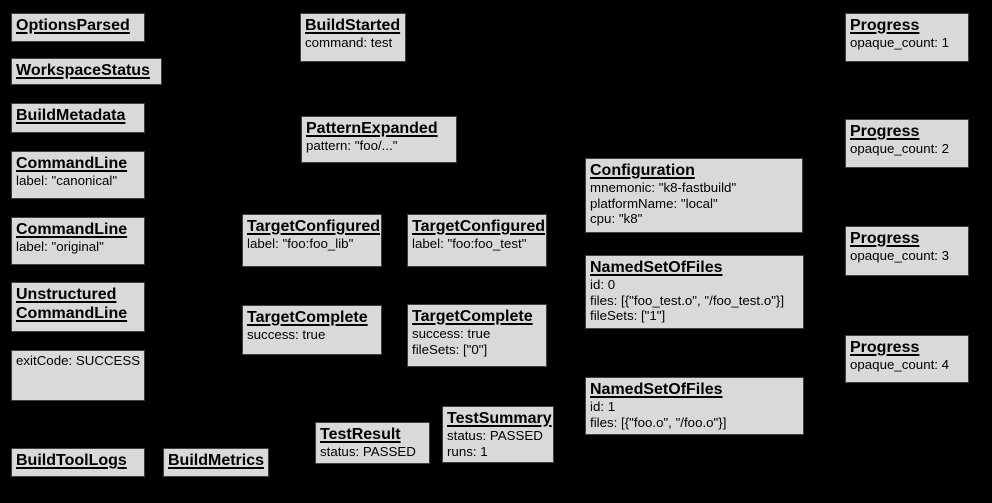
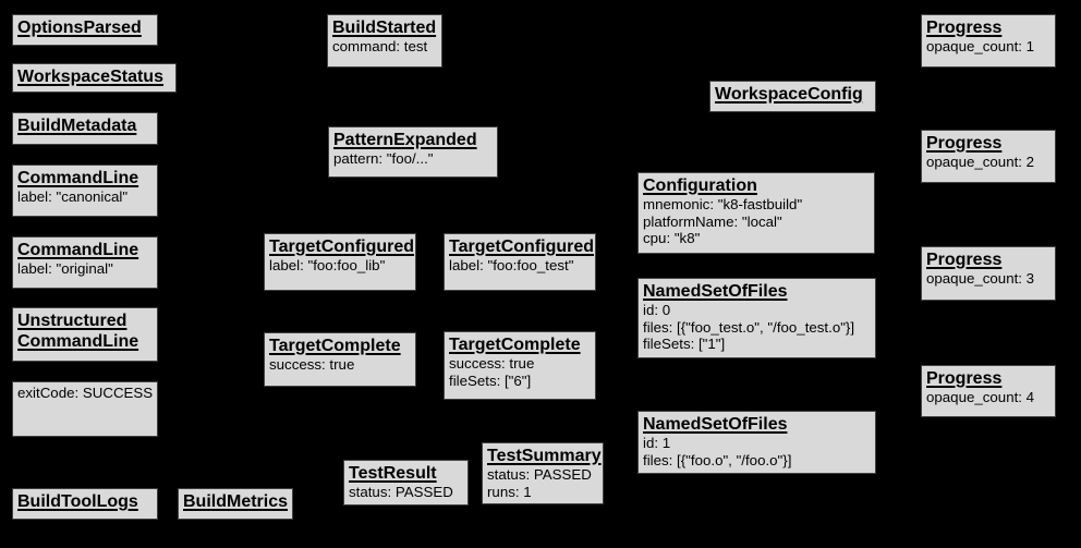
  OptionsParsed
  WorkspaceStatus
  BuildMetadata
  CommandLine
  label: "canonical"
  CommandLine
  label: "original"
  Unstructured
  CommandLine
  exitCode: SUCCESS
  BuildToolLogs
  BuildMetrics
  BuildStarted
  command: test
  PatternExpanded
  pattern: "foo/..."
  TargetConfigured
  label: "foo:foo_lib"
  TargetConfigured
  label: "foo:foo_test"
  TargetComplete
  success: true
  TargetComplete
  success: true
- fileSets: ["0"]
+ fileSets: ["6"]
  TestResult
  status: PASSED
  TestSummary
  status: PASSED
  runs: 1
+ WorkspaceConfig
  Configuration
  mnemonic: "k8-fastbuild"
  platformName: "local"
  cpu: "k8"
  NamedSetOfFiles
  id: 0
  files: [{"foo_test.o", "/foo_test.o"}]
  fileSets: ["1"]
  NamedSetOfFiles
  id: 1
  files: [{"foo.o", "/foo.o"}]
  Progress
  opaque_count: 1
  Progress
  opaque_count: 2
  Progress
  opaque_count: 3
  Progress
  opaque_count: 4
